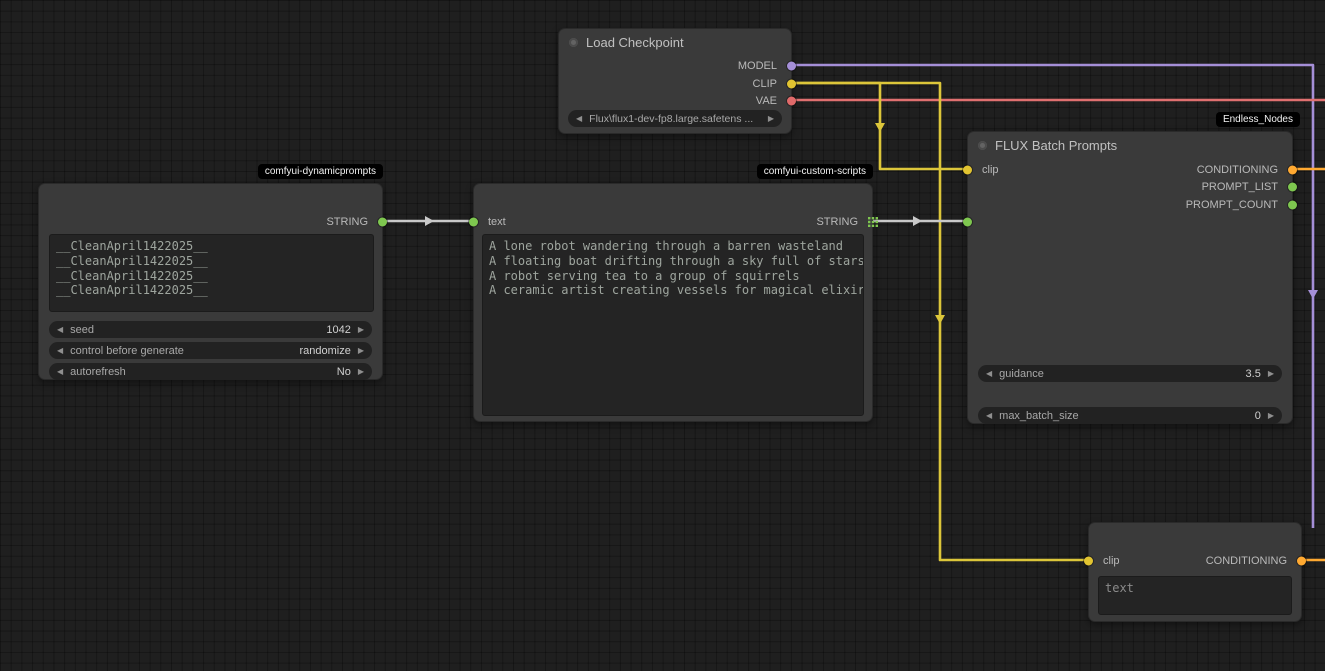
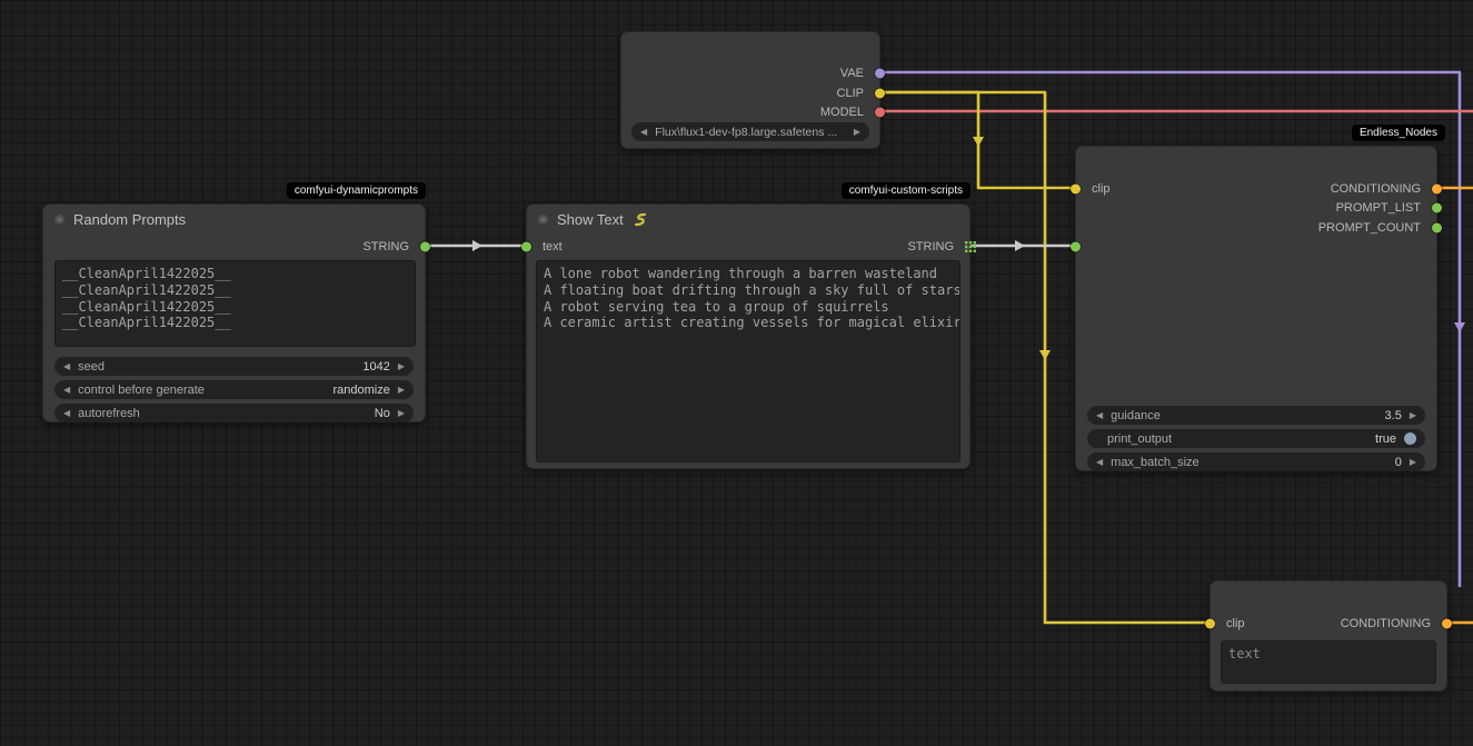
  comfyui-dynamicprompts
  comfyui-custom-scripts
  Endless_Nodes
- Load Checkpoint
- MODEL
+ VAE
  CLIP
- VAE
+ MODEL
  ◀
  Flux\flux1-dev-fp8.large.safetens ...
  ▶
+ Random Prompts
  STRING
  __CleanApril1422025__
  __CleanApril1422025__
  __CleanApril1422025__
  __CleanApril1422025__
  ◀
  seed
  1042
  ▶
  ◀
  control before generate
  randomize
  ▶
  ◀
  autorefresh
  No
  ▶
+ Show Text
  text
  STRING
  A lone robot wandering through a barren wasteland
  A floating boat drifting through a sky full of stars
  A robot serving tea to a group of squirrels
  A ceramic artist creating vessels for magical elixir
- FLUX Batch Prompts
  clip
  CONDITIONING
  PROMPT_LIST
  PROMPT_COUNT
  ◀
  guidance
  3.5
  ▶
+ print_output
+ true
  ◀
  max_batch_size
  0
  ▶
  clip
  CONDITIONING
  text
